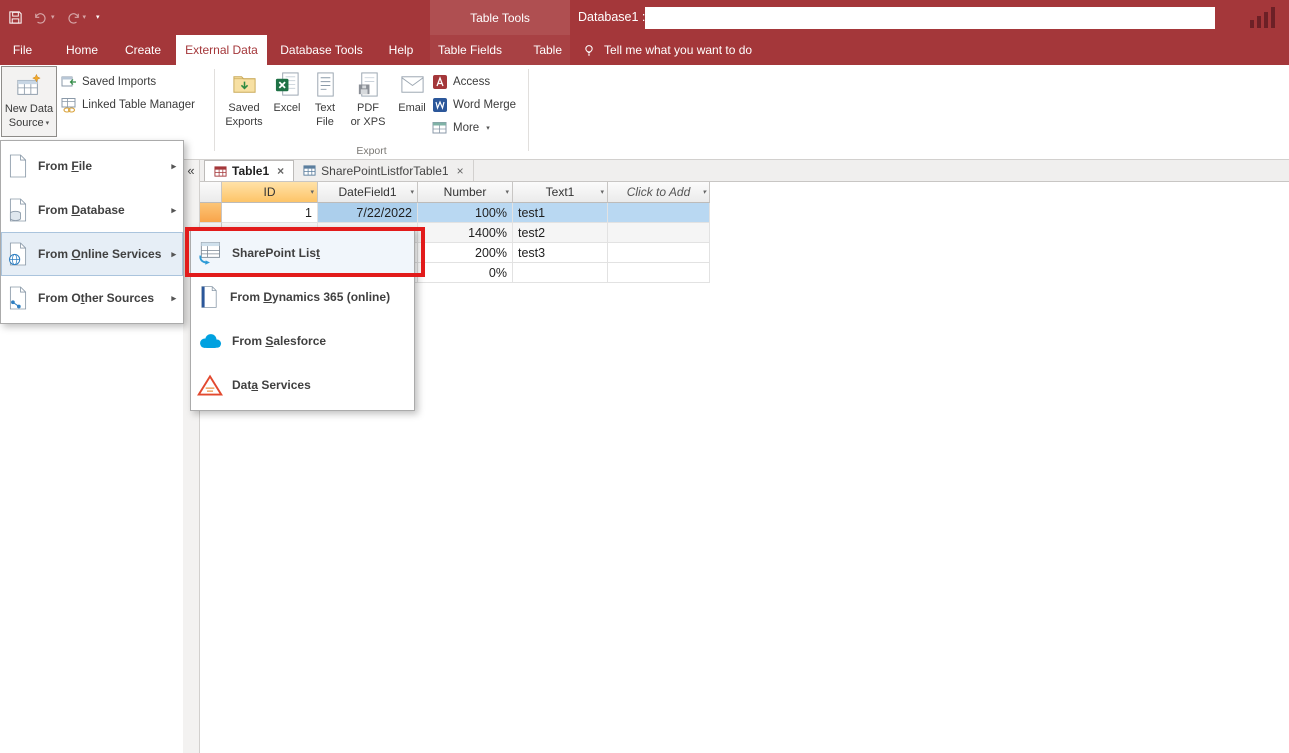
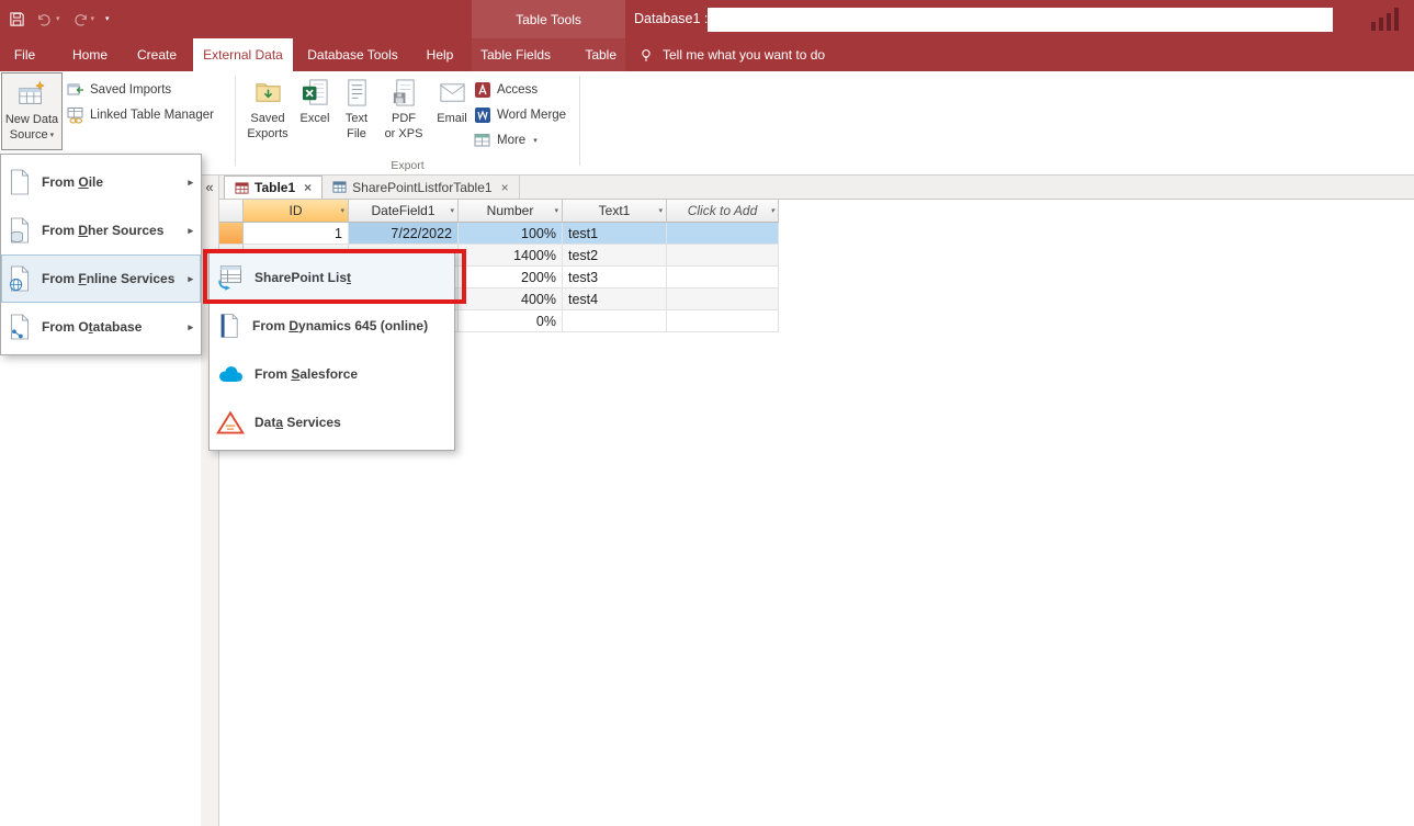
  Table Tools
  Database1 :
  File
  Home
  Create
  External Data
  Database Tools
  Help
  Table Fields
  Table
  Tell me what you want to do
  New Data
  Source
  Saved Imports
  Linked Table Manager
  Saved
  Exports
  Excel
  Text
  File
  PDF
  or XPS
  Email
  Access
  Word Merge
  More
  Export
  «
  Table1
  ×
  SharePointListforTable1
  ×
  ID
  DateField1
  Number
  Text1
  Click to Add
  1
  7/22/2022
  100%
  test1
  1400%
  test2
  200%
  test3
+ 400%
+ test4
  0%
- From File
+ From Oile
  ▸
- From Database
+ From Dher Sources
  ▸
- From Online Services
+ From Fnline Services
  ▸
- From Other Sources
+ From Otatabase
  ▸
  SharePoint List
- From Dynamics 365 (online)
+ From Dynamics 645 (online)
  From Salesforce
  Data Services
